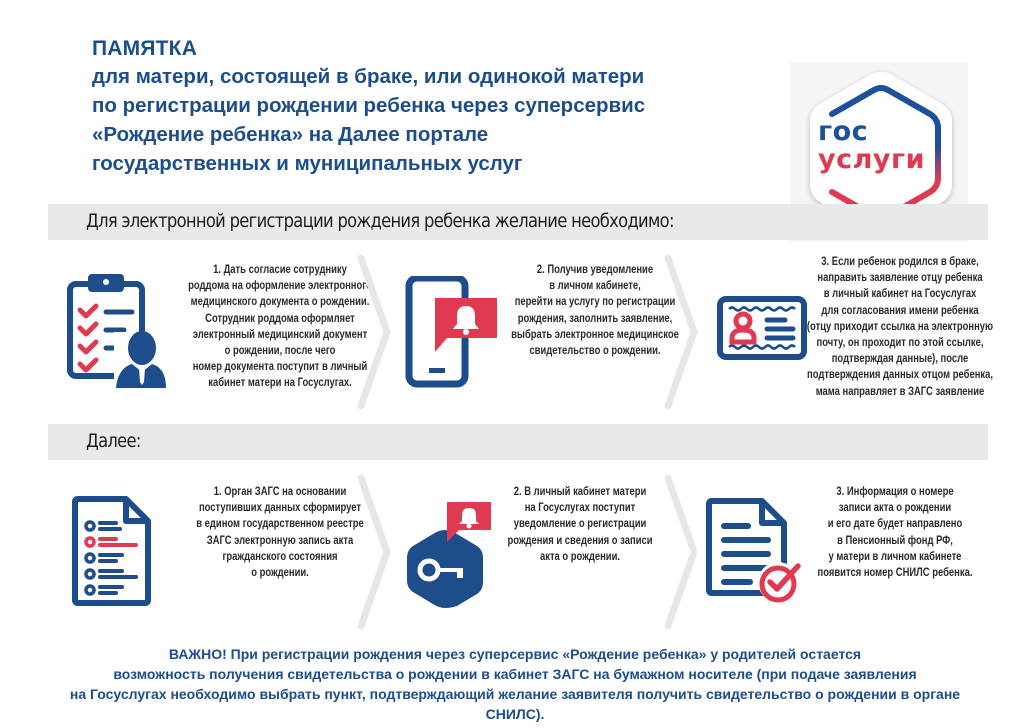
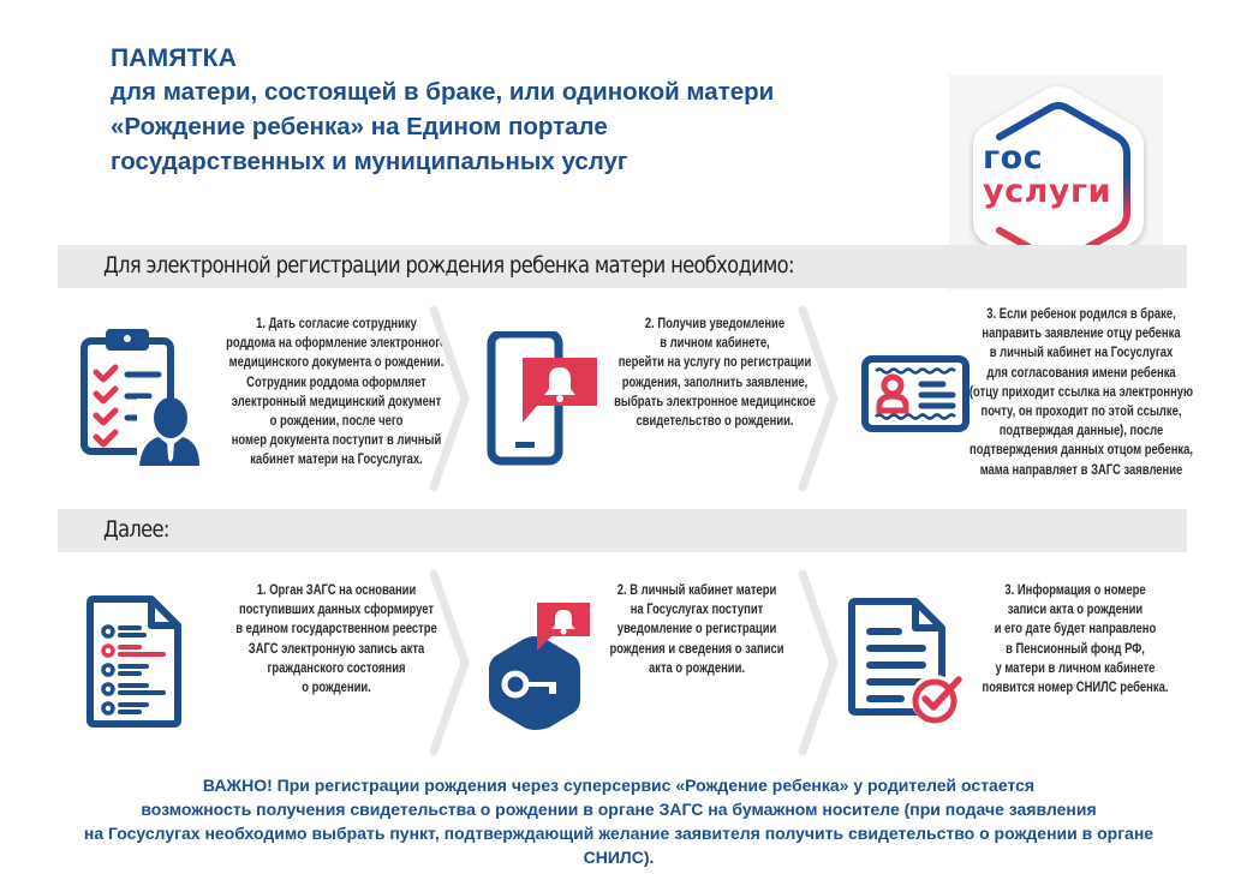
  ПАМЯТКА
  для матери, состоящей в браке, или одинокой матери
- по регистрации рождении ребенка через суперсервис
- «Рождение ребенка» на Далее портале
+ «Рождение ребенка» на Едином портале
  государственных и муниципальных услуг
  гос
  услуги
- Для электронной регистрации рождения ребенка желание необходимо:
+ Для электронной регистрации рождения ребенка матери необходимо:
  1. Дать согласие сотруднику
  роддома на оформление электронног
  медицинского документа о рождении.
  Сотрудник роддома оформляет
  электронный медицинский документ
  о рождении, после чего
  номер документа поступит в личный
  кабинет матери на Госуслугах.
  2. Получив уведомление
  в личном кабинете,
  перейти на услугу по регистрации
  рождения, заполнить заявление,
  выбрать электронное медицинское
  свидетельство о рождении.
  3. Если ребенок родился в браке,
  направить заявление отцу ребенка
  в личный кабинет на Госуслугах
  для согласования имени ребенка
  (отцу приходит ссылка на электронную
  почту, он проходит по этой ссылке,
  подтверждая данные), после
  подтверждения данных отцом ребенка,
  мама направляет в ЗАГС заявление
  Далее:
  1. Орган ЗАГС на основании
  поступивших данных сформирует
  в едином государственном реестре
  ЗАГС электронную запись акта
  гражданского состояния
  о рождении.
  2. В личный кабинет матери
  на Госуслугах поступит
  уведомление о регистрации
  рождения и сведения о записи
  акта о рождении.
  3. Информация о номере
  записи акта о рождении
  и его дате будет направлено
  в Пенсионный фонд РФ,
  у матери в личном кабинете
  появится номер СНИЛС ребенка.
  ВАЖНО! При регистрации рождения через суперсервис «Рождение ребенка» у родителей остается
- возможность получения свидетельства о рождении в кабинет ЗАГС на бумажном носителе (при подаче заявления
+ возможность получения свидетельства о рождении в органе ЗАГС на бумажном носителе (при подаче заявления
  на Госуслугах необходимо выбрать пункт, подтверждающий желание заявителя получить свидетельство о рождении в органе СНИЛС).
